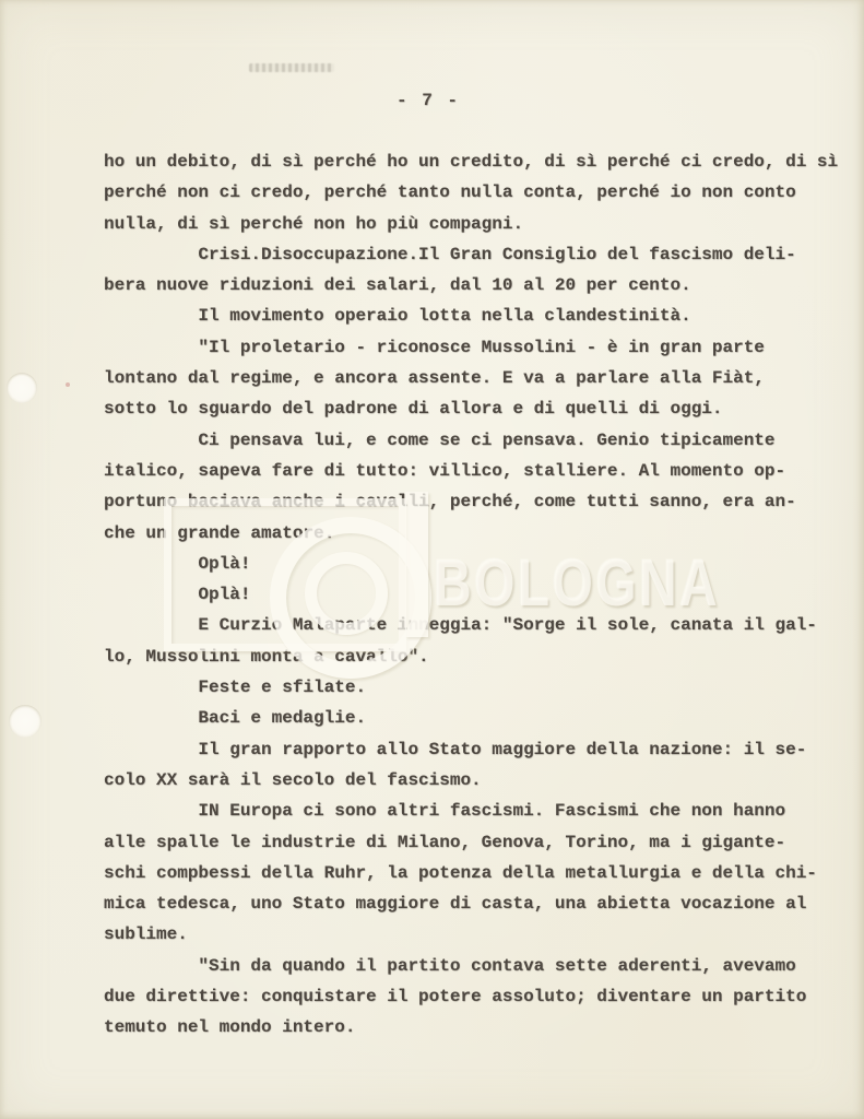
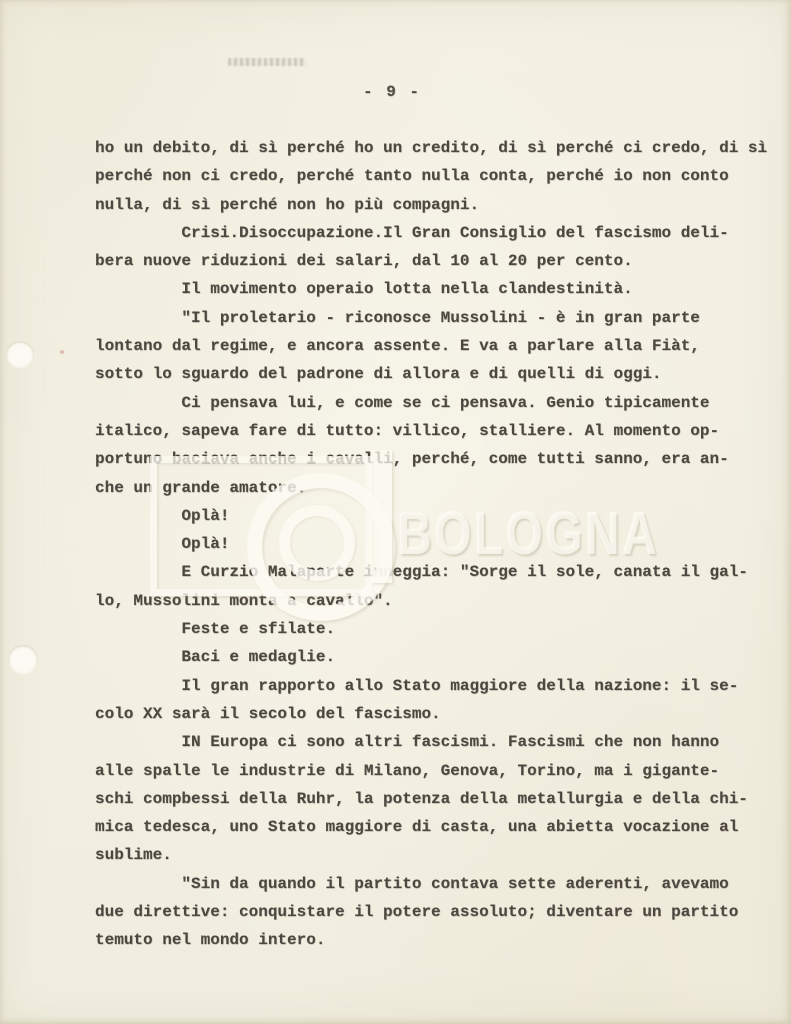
- - 7 -
+ - 9 -
  ho un debito, di sì perché ho un credito, di sì perché ci credo, di sì
  perché non ci credo, perché tanto nulla conta, perché io non conto
  nulla, di sì perché non ho più compagni.
  Crisi.Disoccupazione.Il Gran Consiglio del fascismo deli-
  bera nuove riduzioni dei salari, dal 10 al 20 per cento.
  Il movimento operaio lotta nella clandestinità.
  "Il proletario - riconosce Mussolini - è in gran parte
  lontano dal regime, e ancora assente. E va a parlare alla Fiàt,
  sotto lo sguardo del padrone di allora e di quelli di oggi.
  Ci pensava lui, e come se ci pensava. Genio tipicamente
  italico, sapeva fare di tutto: villico, stalliere. Al momento op-
  portuno baciava anche i cavalli, perché, come tutti sanno, era an-
  che un grande amatore.
  Oplà!
  Oplà!
  E Curzio Malaparte inneggia: "Sorge il sole, canata il gal-
  lo, Mussolini monta a cavallo".
  Feste e sfilate.
  Baci e medaglie.
  Il gran rapporto allo Stato maggiore della nazione: il se-
  colo XX sarà il secolo del fascismo.
  IN Europa ci sono altri fascismi. Fascismi che non hanno
  alle spalle le industrie di Milano, Genova, Torino, ma i gigante-
  schi compbessi della Ruhr, la potenza della metallurgia e della chi-
  mica tedesca, uno Stato maggiore di casta, una abietta vocazione al
  sublime.
  "Sin da quando il partito contava sette aderenti, avevamo
  due direttive: conquistare il potere assoluto; diventare un partito
  temuto nel mondo intero.
  BOLOGNA
